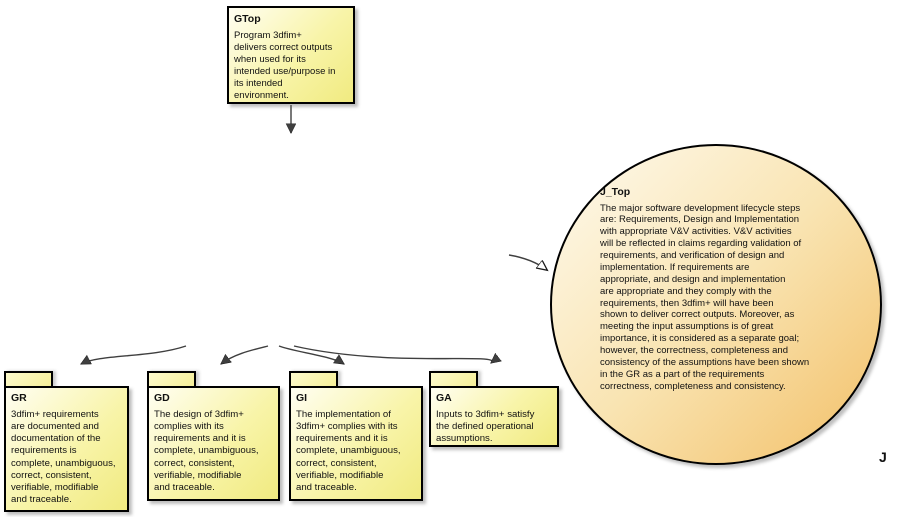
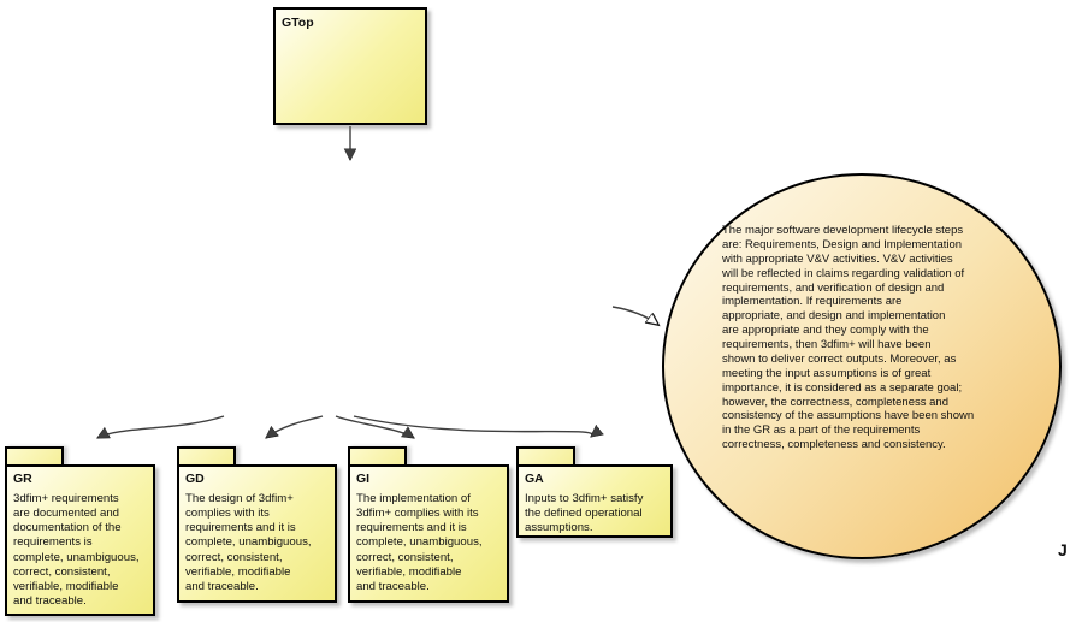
  GTop
- Program 3dfim+
- delivers correct outputs
- when used for its
- intended use/purpose in
- its intended
- environment.
- J_Top
  The major software development lifecycle steps
  are: Requirements, Design and Implementation
  with appropriate V&V activities. V&V activities
  will be reflected in claims regarding validation of
  requirements, and verification of design and
  implementation. If requirements are
  appropriate, and design and implementation
  are appropriate and they comply with the
  requirements, then 3dfim+ will have been
  shown to deliver correct outputs. Moreover, as
  meeting the input assumptions is of great
  importance, it is considered as a separate goal;
  however, the correctness, completeness and
  consistency of the assumptions have been shown
  in the GR as a part of the requirements
  correctness, completeness and consistency.
  GR
  3dfim+ requirements
  are documented and
  documentation of the
  requirements is
  complete, unambiguous,
  correct, consistent,
  verifiable, modifiable
  and traceable.
  GD
  The design of 3dfim+
  complies with its
  requirements and it is
  complete, unambiguous,
  correct, consistent,
  verifiable, modifiable
  and traceable.
  GI
  The implementation of
  3dfim+ complies with its
  requirements and it is
  complete, unambiguous,
  correct, consistent,
  verifiable, modifiable
  and traceable.
  GA
  Inputs to 3dfim+ satisfy
  the defined operational
  assumptions.
  J
